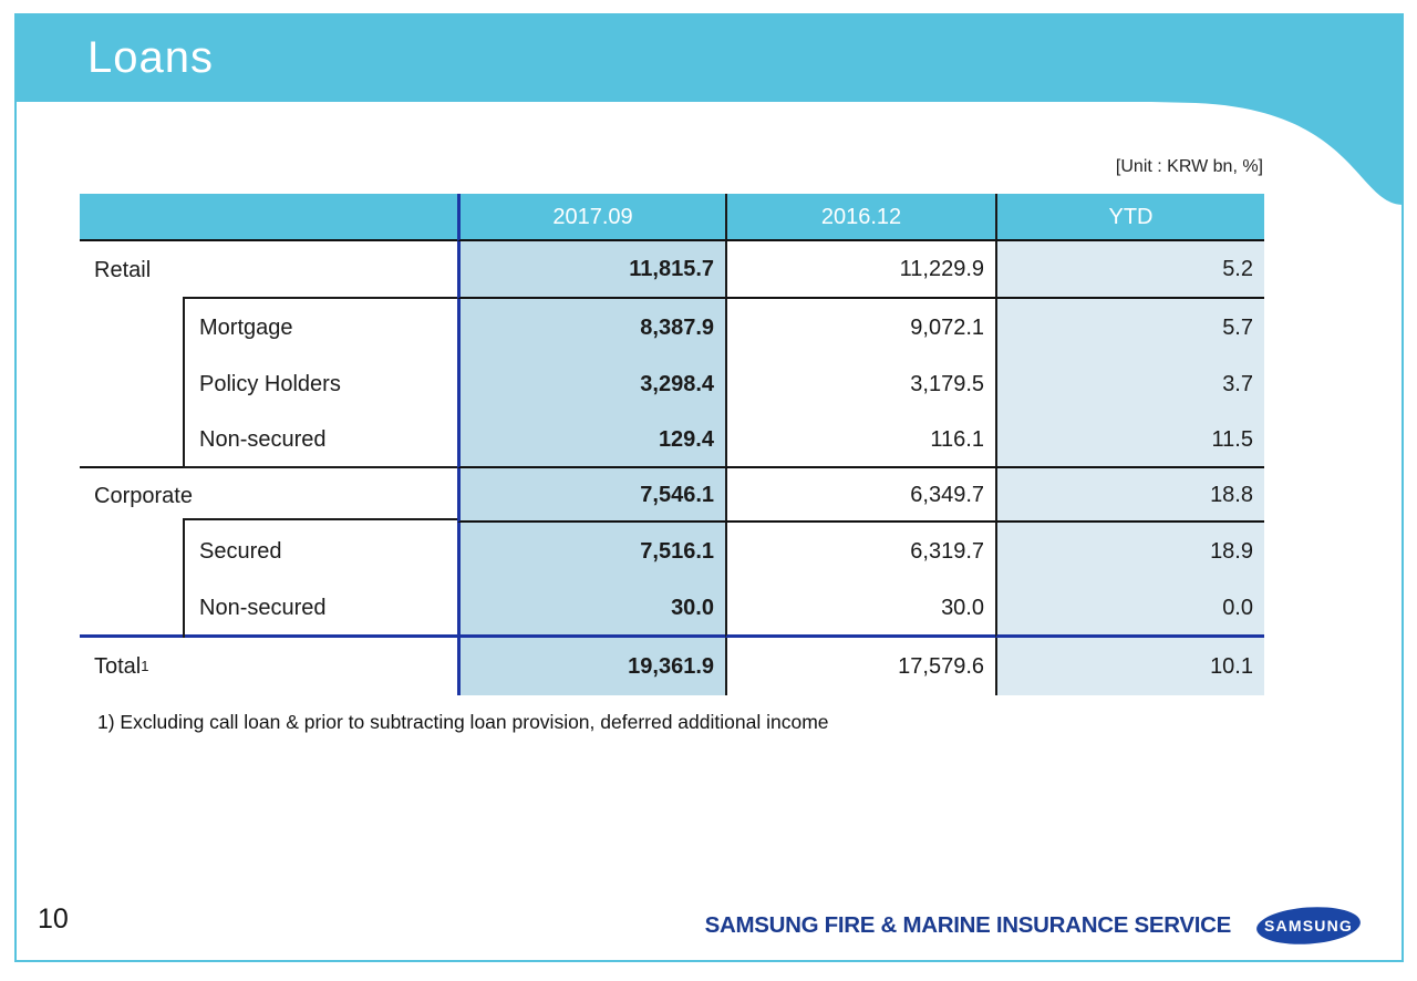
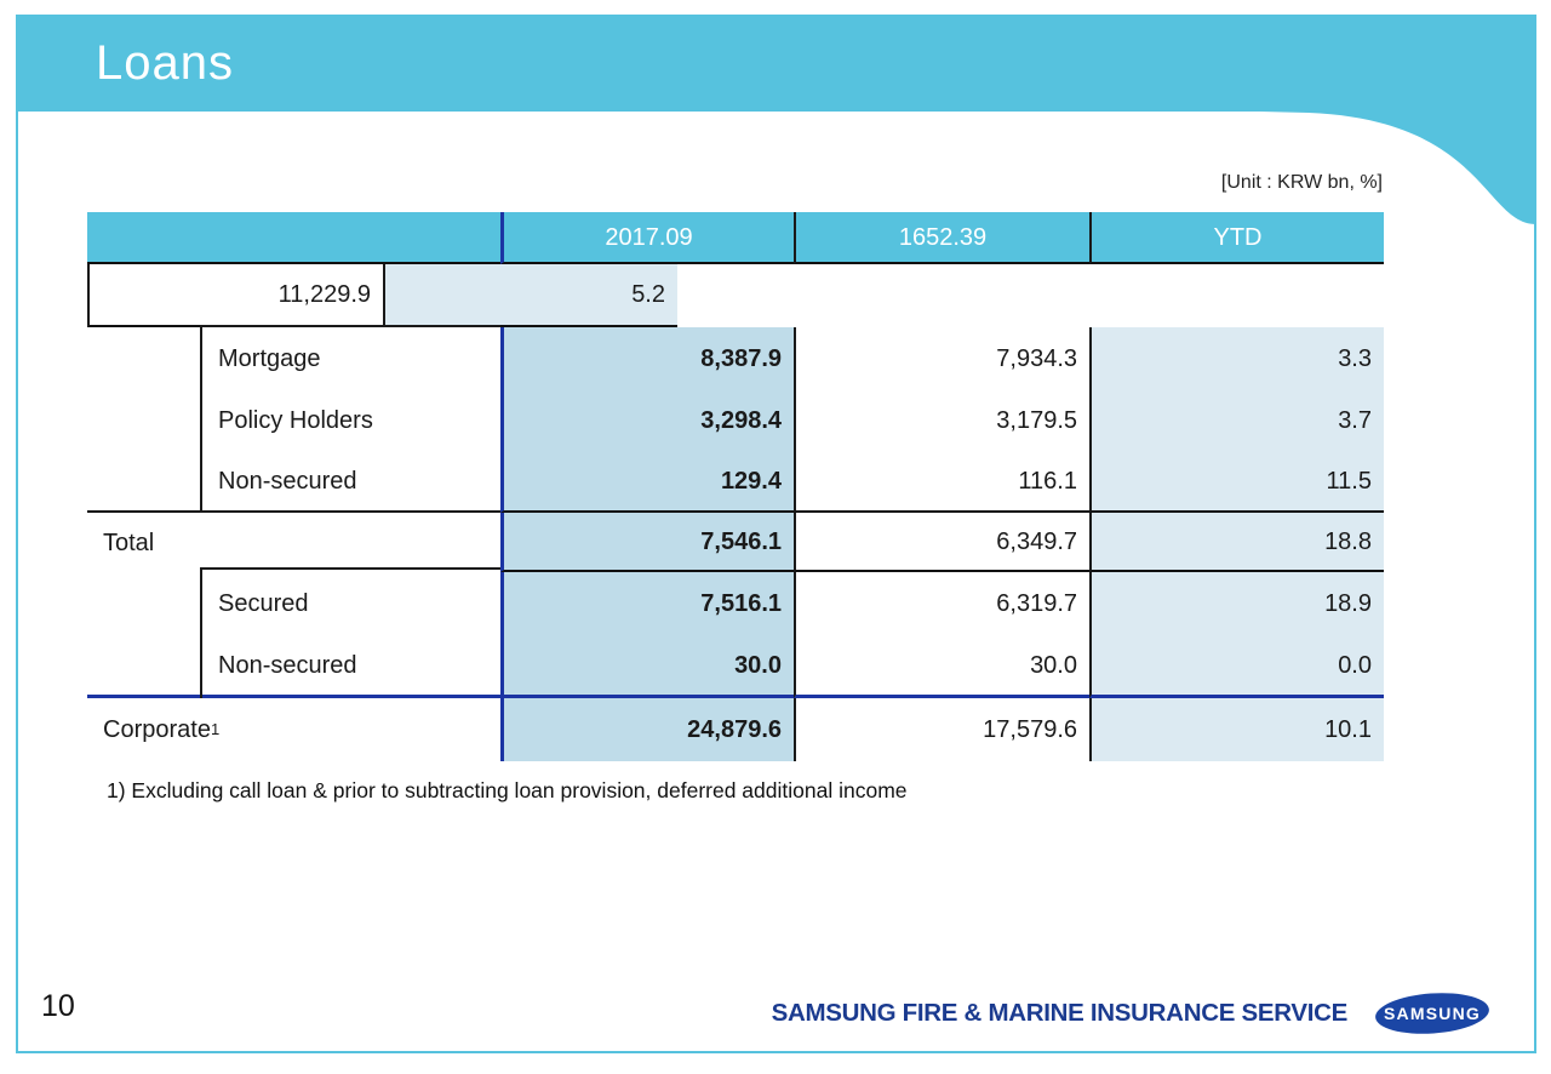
  Loans
  [Unit : KRW bn, %]
  2017.09
- 2016.12
+ 1652.39
  YTD
- Retail
- 11,815.7
  11,229.9
  5.2
  Mortgage
  8,387.9
- 9,072.1
+ 7,934.3
- 5.7
+ 3.3
  Policy Holders
  3,298.4
  3,179.5
  3.7
  Non-secured
  129.4
  116.1
  11.5
- Corporate
+ Total
  7,546.1
  6,349.7
  18.8
  Secured
  7,516.1
  6,319.7
  18.9
  Non-secured
  30.0
  30.0
  0.0
- Total
+ Corporate
  1
- 19,361.9
+ 24,879.6
  17,579.6
  10.1
  1) Excluding call loan & prior to subtracting loan provision, deferred additional income
  10
  SAMSUNG FIRE & MARINE INSURANCE SERVICE
  SAMSUNG
